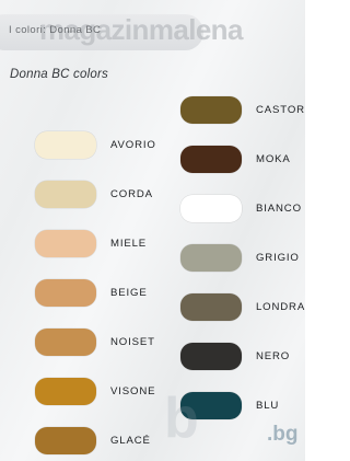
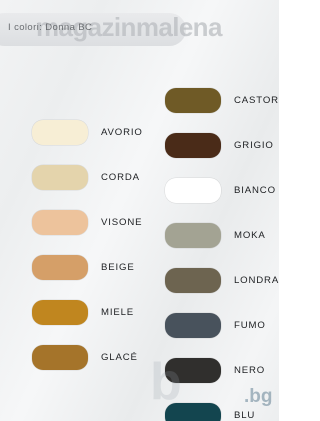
  magazinmalena
  I colori: Donna BC
- Donna BC colors
  AVORIO
  CORDA
- MIELE
+ VISONE
  BEIGE
- NOISET
- VISONE
+ MIELE
  GLACÉ
  CASTOR
- MOKA
+ GRIGIO
  BIANCO
- GRIGIO
+ MOKA
  LONDRA
+ FUMO
  NERO
  BLU
  b
  .bg
